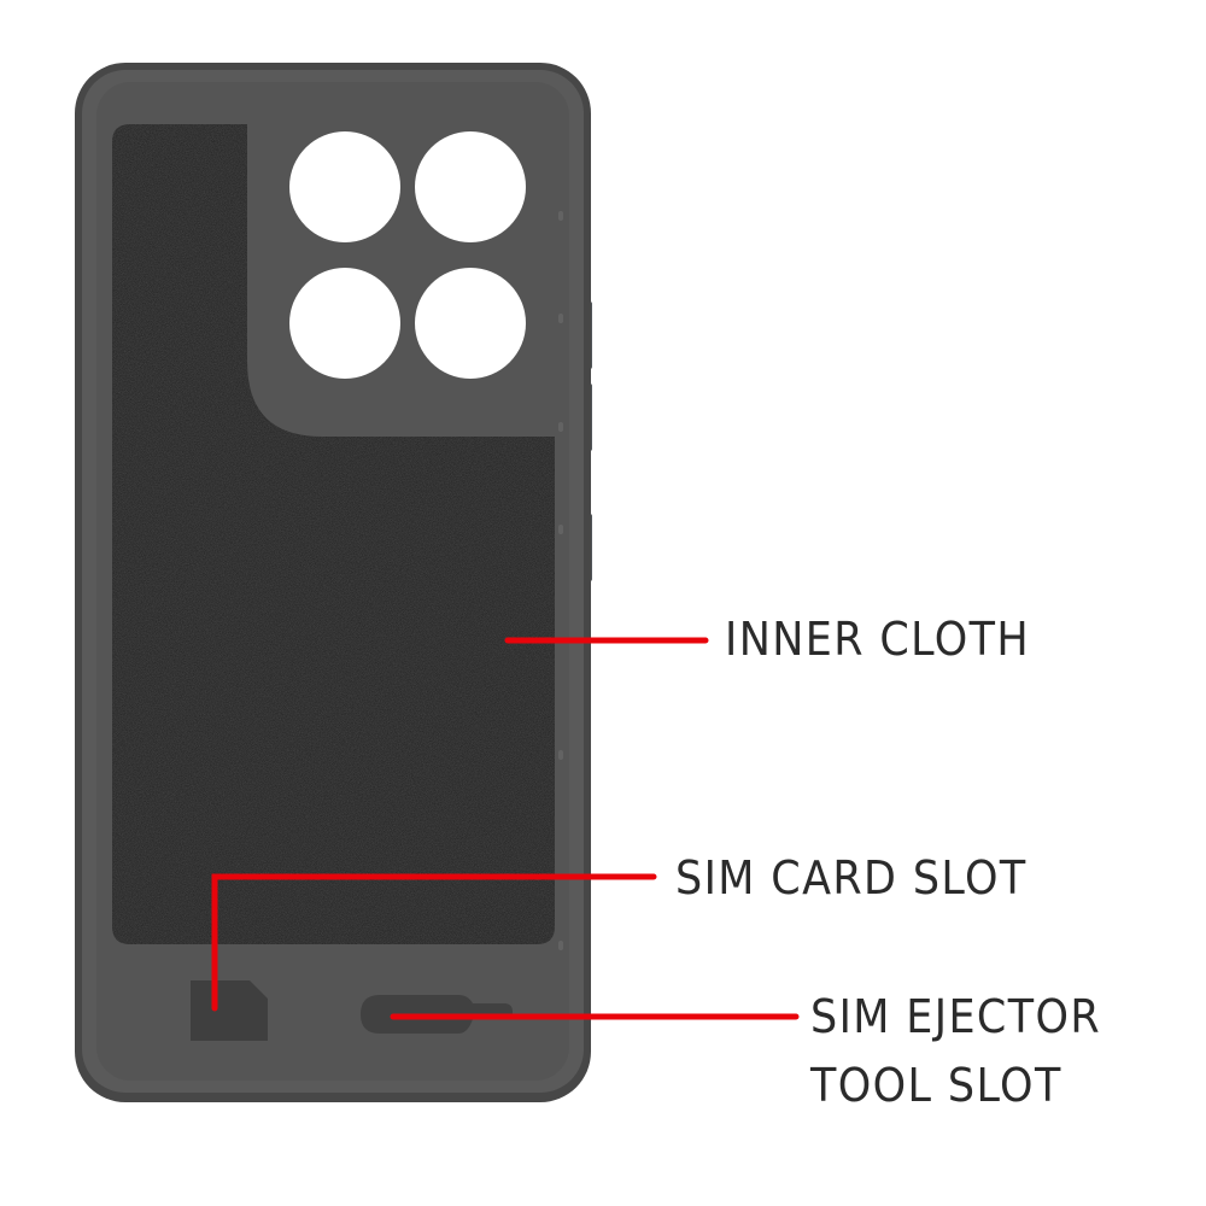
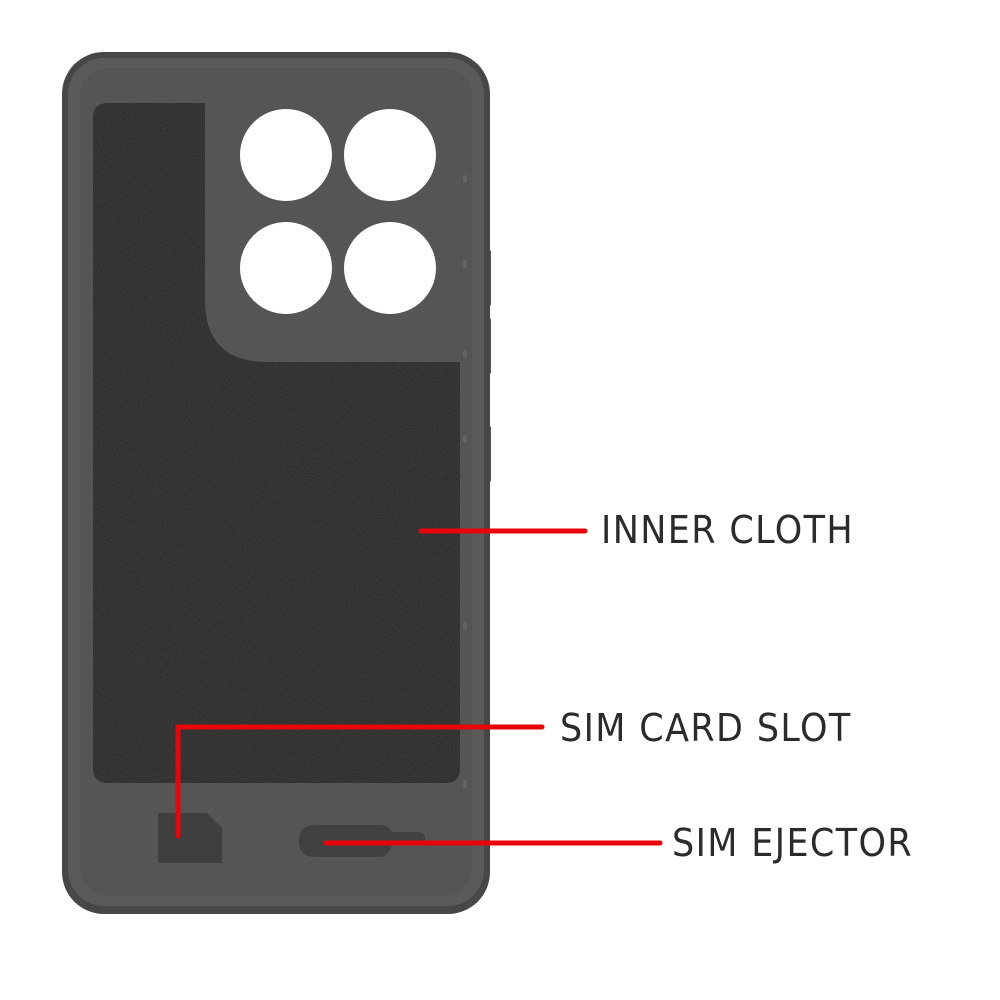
  INNER CLOTH
  SIM CARD SLOT
  SIM EJECTOR
- TOOL SLOT
